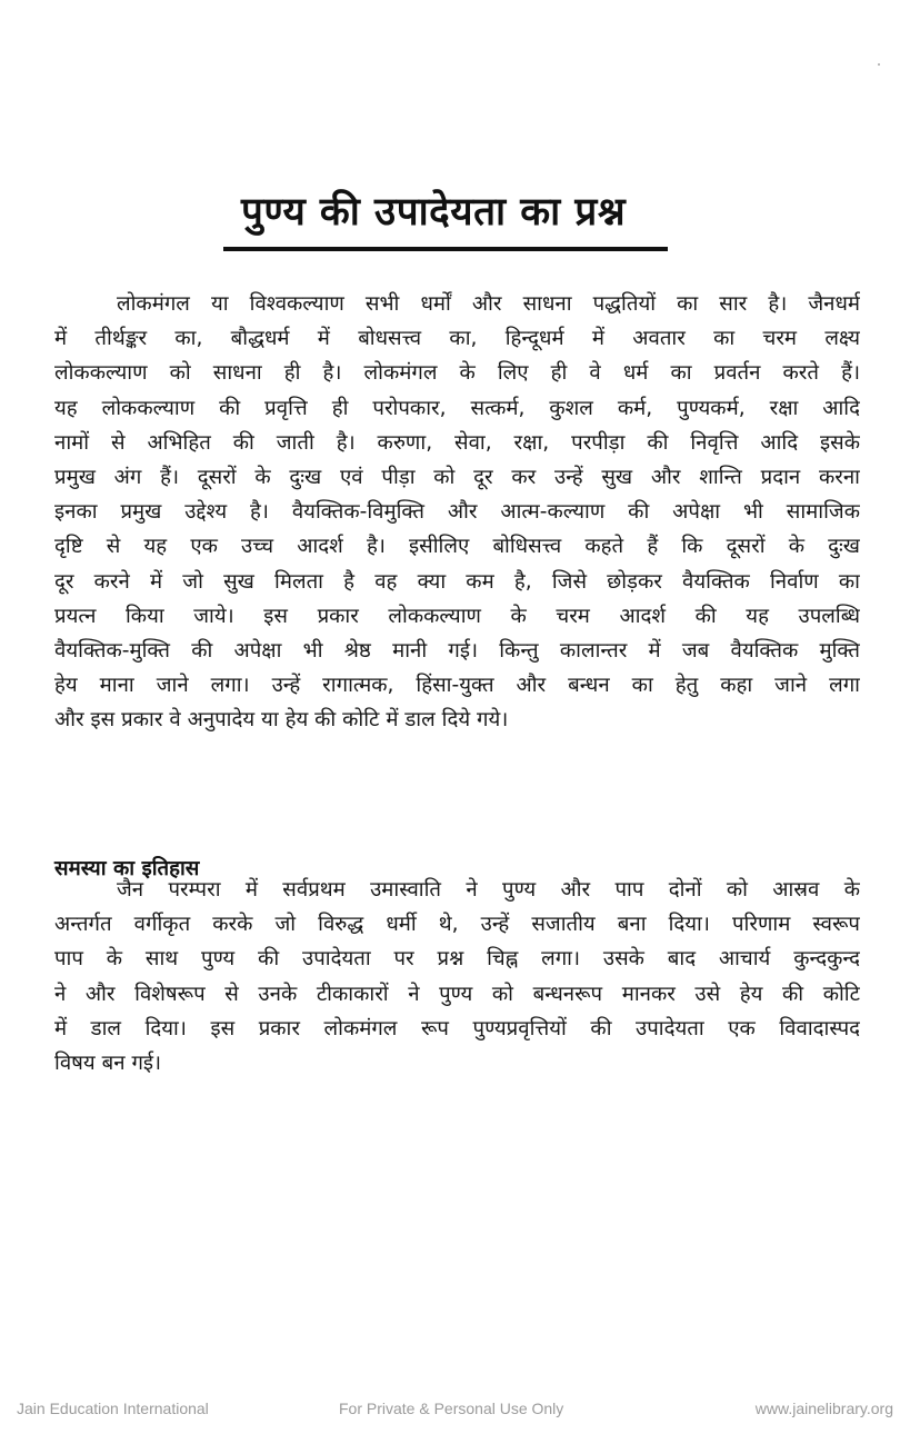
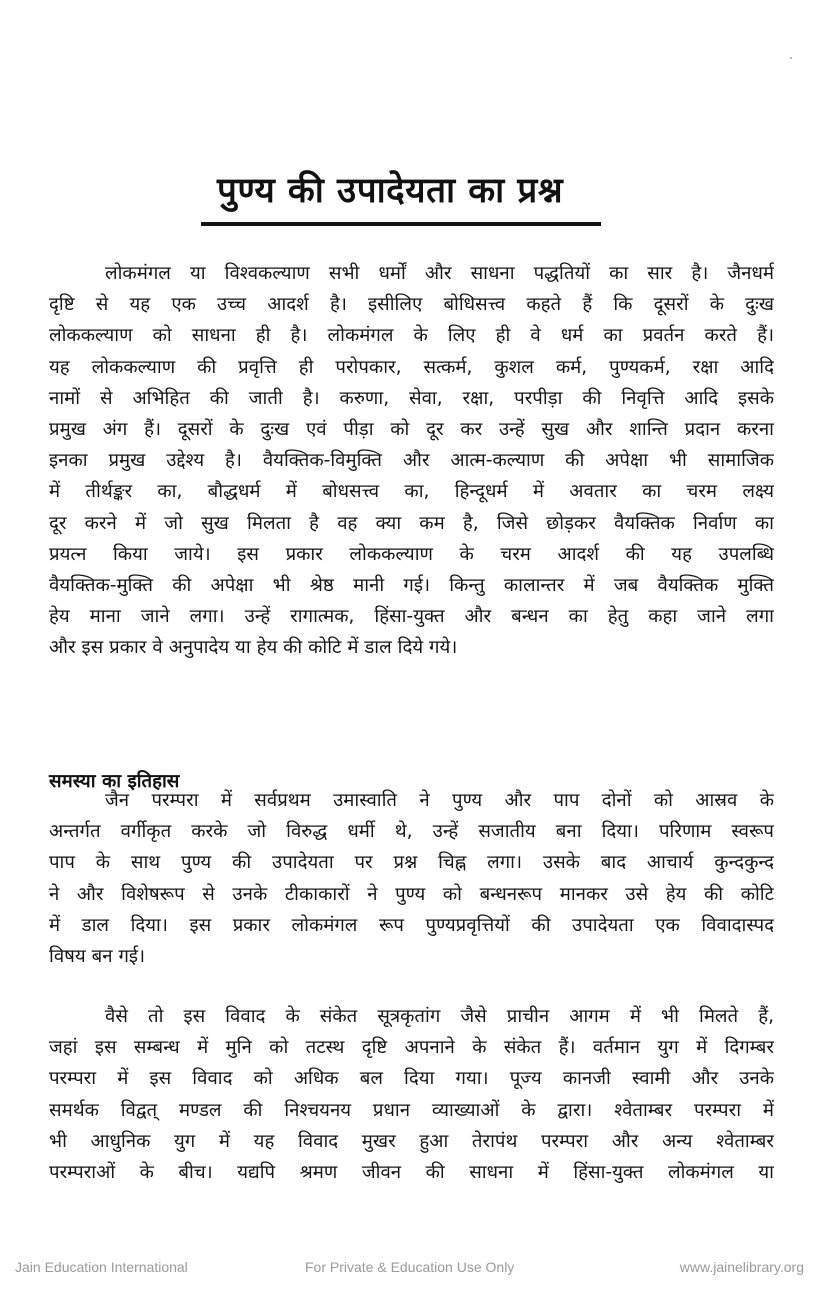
  पुण्य की उपादेयता का प्रश्न
  लोकमंगल या विश्वकल्याण सभी धर्मों और साधना पद्धतियों का सार है। जैनधर्म
- में तीर्थङ्कर का, बौद्धधर्म में बोधसत्त्व का, हिन्दूधर्म में अवतार का चरम लक्ष्य
+ दृष्टि से यह एक उच्च आदर्श है। इसीलिए बोधिसत्त्व कहते हैं कि दूसरों के दुःख
  लोककल्याण को साधना ही है। लोकमंगल के लिए ही वे धर्म का प्रवर्तन करते हैं।
  यह लोककल्याण की प्रवृत्ति ही परोपकार, सत्कर्म, कुशल कर्म, पुण्यकर्म, रक्षा आदि
  नामों से अभिहित की जाती है। करुणा, सेवा, रक्षा, परपीड़ा की निवृत्ति आदि इसके
  प्रमुख अंग हैं। दूसरों के दुःख एवं पीड़ा को दूर कर उन्हें सुख और शान्ति प्रदान करना
  इनका प्रमुख उद्देश्य है। वैयक्तिक-विमुक्ति और आत्म-कल्याण की अपेक्षा भी सामाजिक
- दृष्टि से यह एक उच्च आदर्श है। इसीलिए बोधिसत्त्व कहते हैं कि दूसरों के दुःख
+ में तीर्थङ्कर का, बौद्धधर्म में बोधसत्त्व का, हिन्दूधर्म में अवतार का चरम लक्ष्य
  दूर करने में जो सुख मिलता है वह क्या कम है, जिसे छोड़कर वैयक्तिक निर्वाण का
  प्रयत्न किया जाये। इस प्रकार लोककल्याण के चरम आदर्श की यह उपलब्धि
  वैयक्तिक-मुक्ति की अपेक्षा भी श्रेष्ठ मानी गई। किन्तु कालान्तर में जब वैयक्तिक मुक्ति
  हेय माना जाने लगा। उन्हें रागात्मक, हिंसा-युक्त और बन्धन का हेतु कहा जाने लगा
  और इस प्रकार वे अनुपादेय या हेय की कोटि में डाल दिये गये।
  समस्या का इतिहास
  जैन परम्परा में सर्वप्रथम उमास्वाति ने पुण्य और पाप दोनों को आस्रव के
  अन्तर्गत वर्गीकृत करके जो विरुद्ध धर्मी थे, उन्हें सजातीय बना दिया। परिणाम स्वरूप
  पाप के साथ पुण्य की उपादेयता पर प्रश्न चिह्न लगा। उसके बाद आचार्य कुन्दकुन्द
  ने और विशेषरूप से उनके टीकाकारों ने पुण्य को बन्धनरूप मानकर उसे हेय की कोटि
  में डाल दिया। इस प्रकार लोकमंगल रूप पुण्यप्रवृत्तियों की उपादेयता एक विवादास्पद
  विषय बन गई।
+ वैसे तो इस विवाद के संकेत सूत्रकृतांग जैसे प्राचीन आगम में भी मिलते हैं,
+ जहां इस सम्बन्ध में मुनि को तटस्थ दृष्टि अपनाने के संकेत हैं। वर्तमान युग में दिगम्बर
+ परम्परा में इस विवाद को अधिक बल दिया गया। पूज्य कानजी स्वामी और उनके
+ समर्थक विद्वत् मण्डल की निश्चयनय प्रधान व्याख्याओं के द्वारा। श्वेताम्बर परम्परा में
+ भी आधुनिक युग में यह विवाद मुखर हुआ तेरापंथ परम्परा और अन्य श्वेताम्बर
+ परम्पराओं के बीच। यद्यपि श्रमण जीवन की साधना में हिंसा-युक्त लोकमंगल या
  Jain Education International
- For Private & Personal Use Only
+ For Private & Education Use Only
  www.jainelibrary.org
